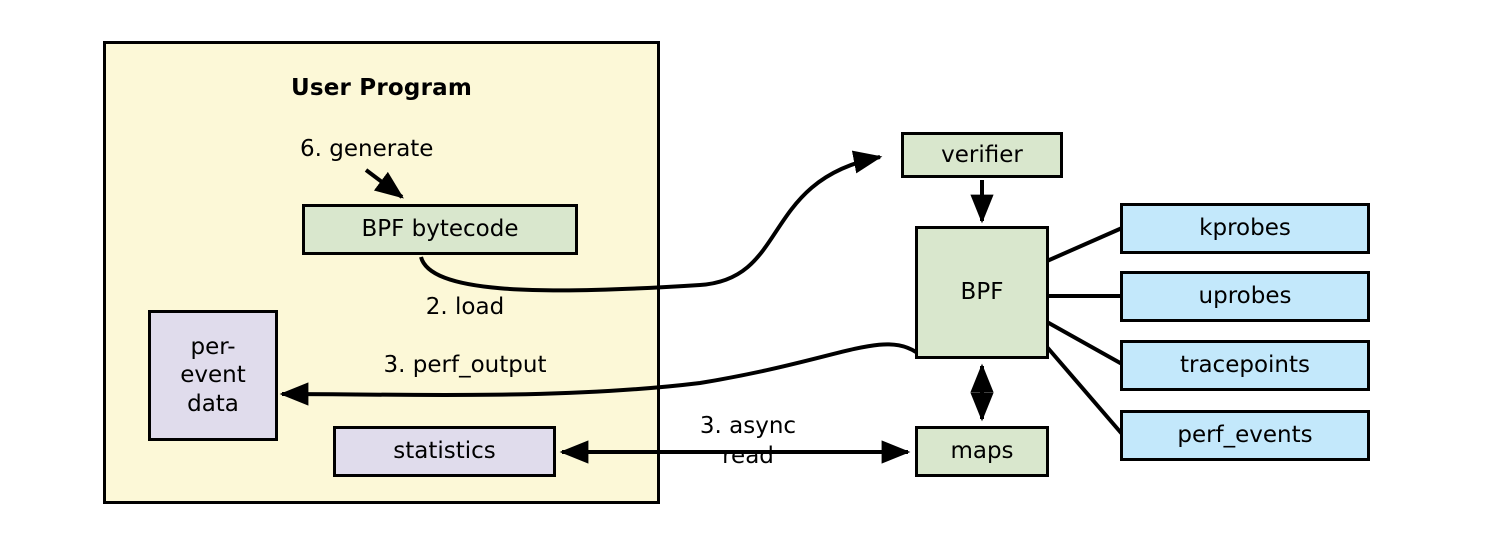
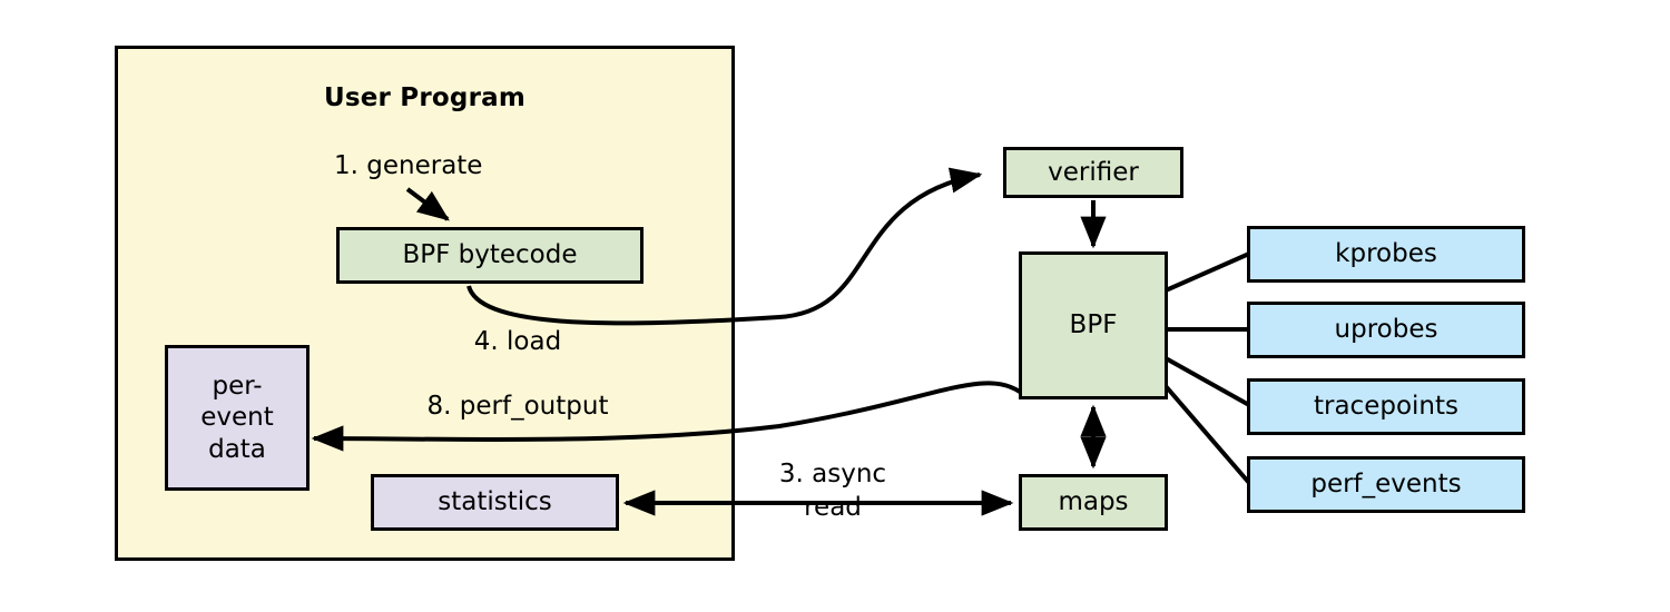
  User Program
  BPF bytecode
  per-
  event
  data
  statistics
  verifier
  BPF
  maps
  kprobes
  uprobes
  tracepoints
  perf_events
- 6. generate
+ 1. generate
- 2. load
+ 4. load
- 3. perf_output
+ 8. perf_output
  3. async
  read
